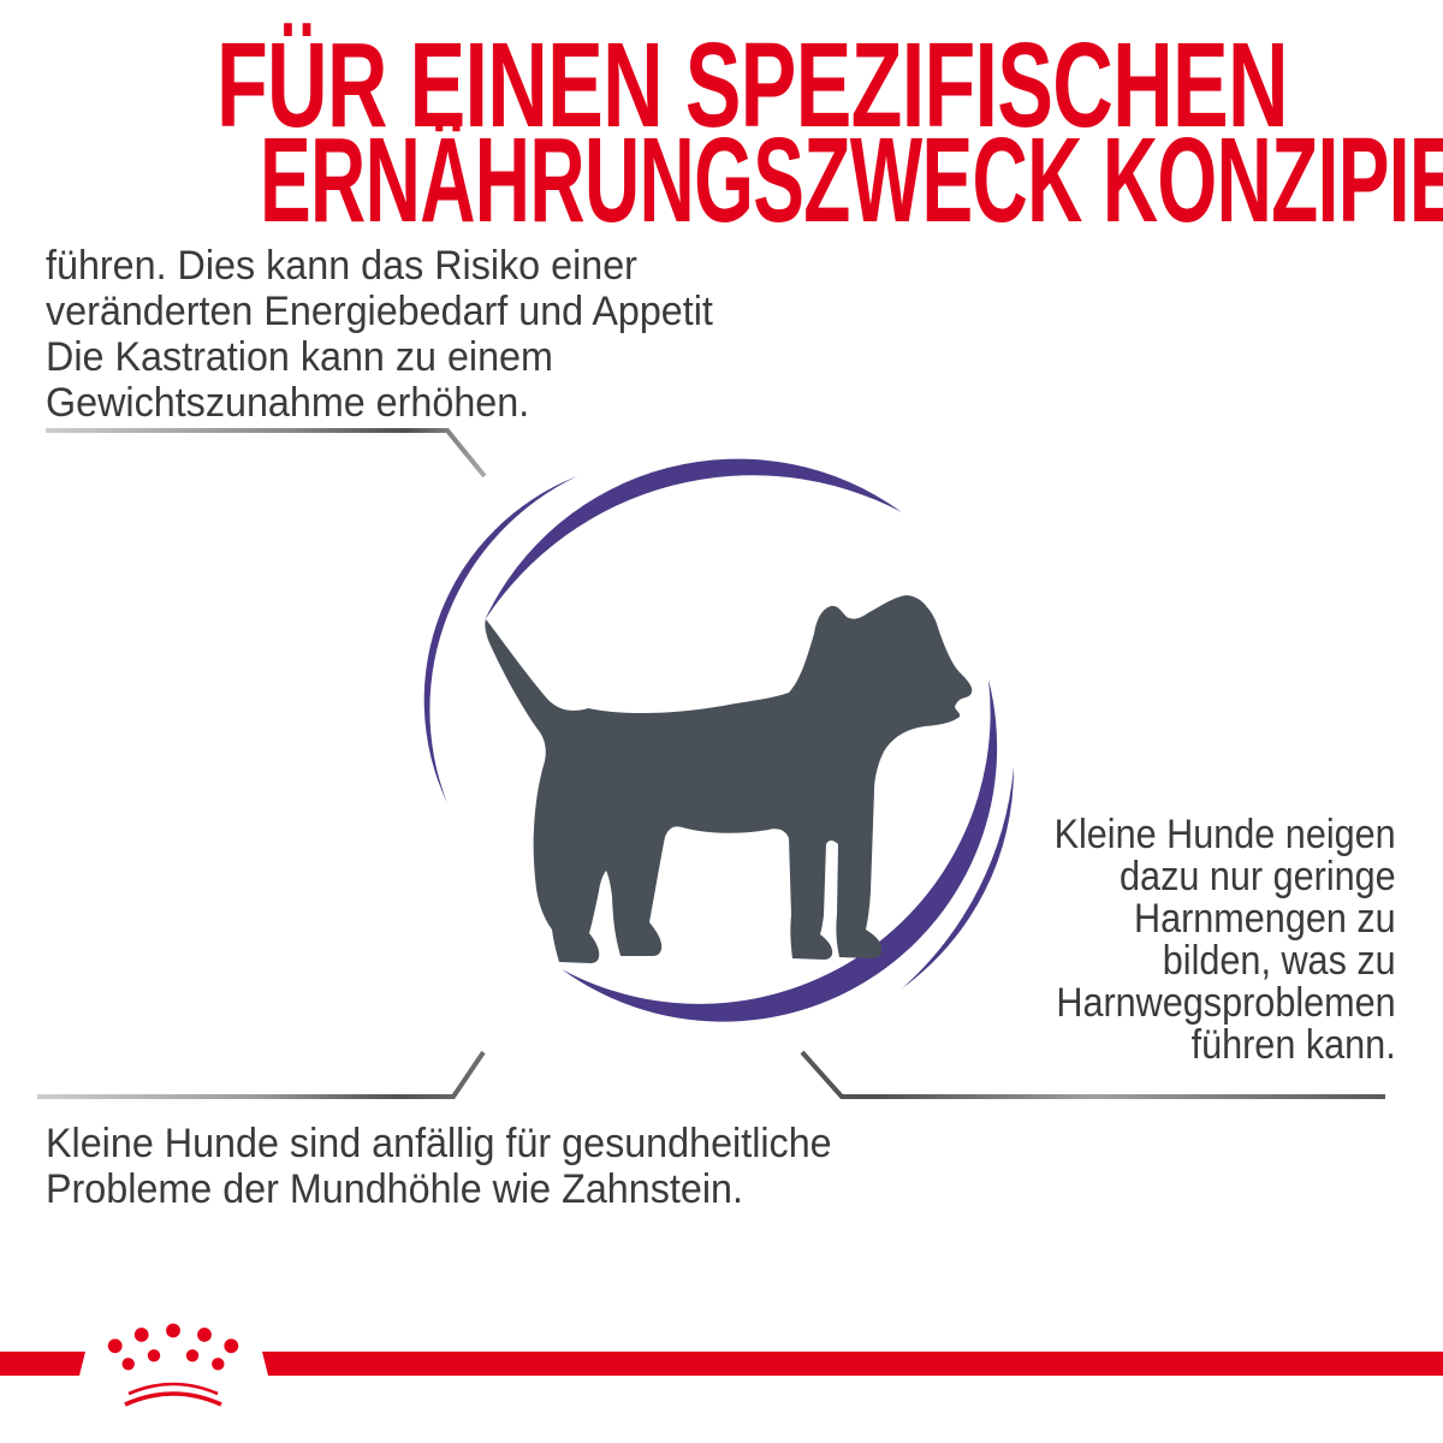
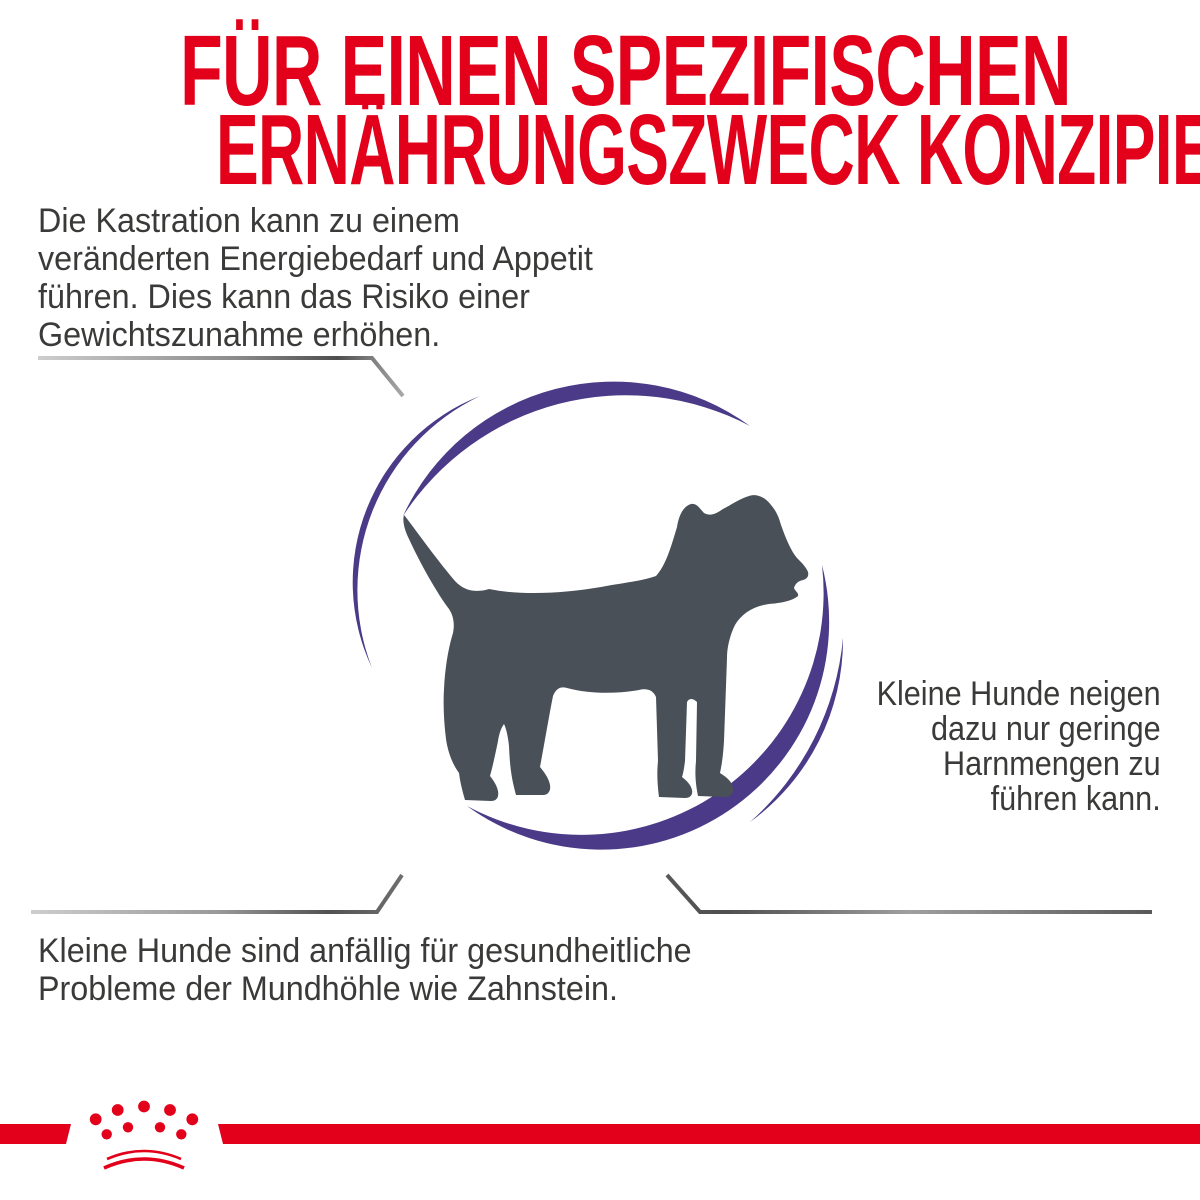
  FÜR EINEN SPEZIFISCHE
- führen. Dies kann das Risiko einer
+ Die Kastration kann zu einem
  veränderten Energiebedarf und Appetit
- Die Kastration kann zu einem
+ führen. Dies kann das Risiko einer
  Gewichtszunahme erhöhen.
  Kleine Hunde neigen
  dazu nur geringe
  Harnmengen zu
- bilden, was zu
- Harnwegsproblemen
  führen kann.
  Kleine Hunde sind anfällig für gesundheitliche
  Probleme der Mundhöhle wie Zahnstein.
